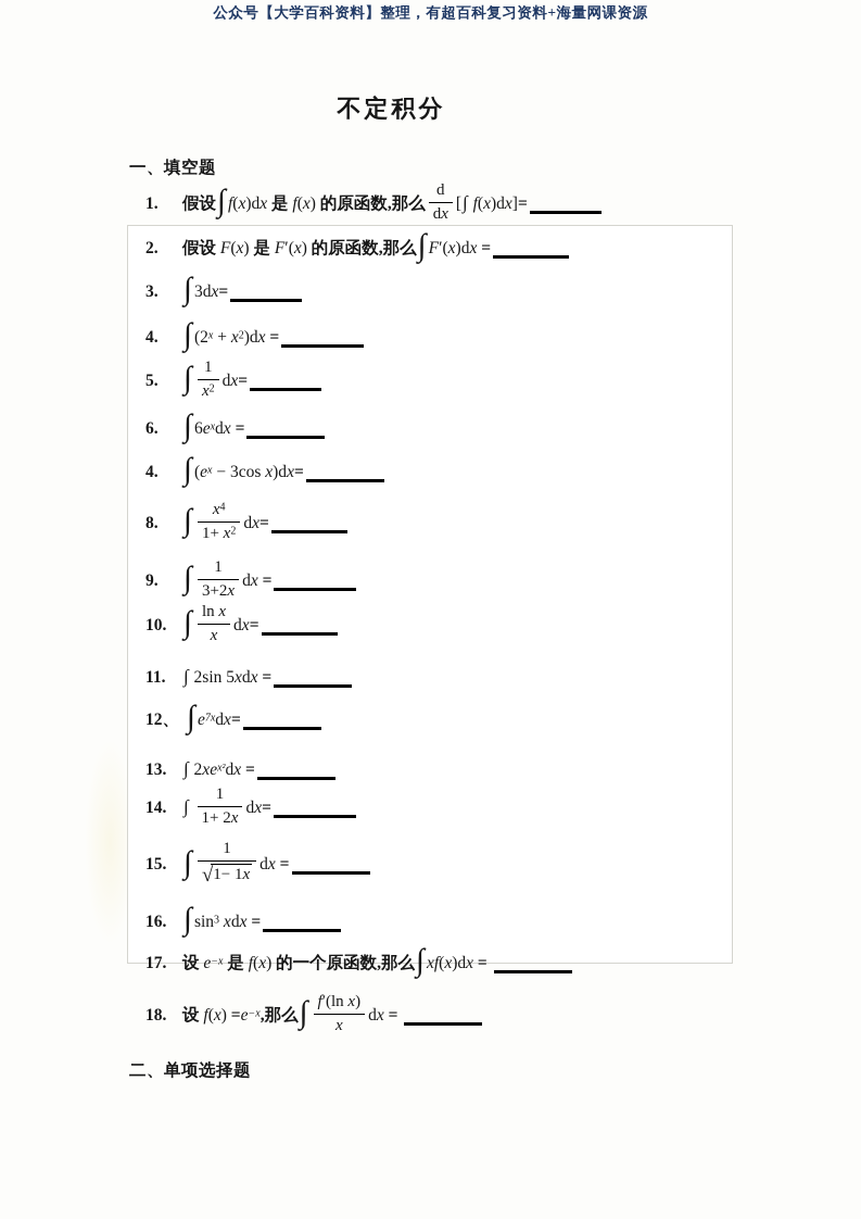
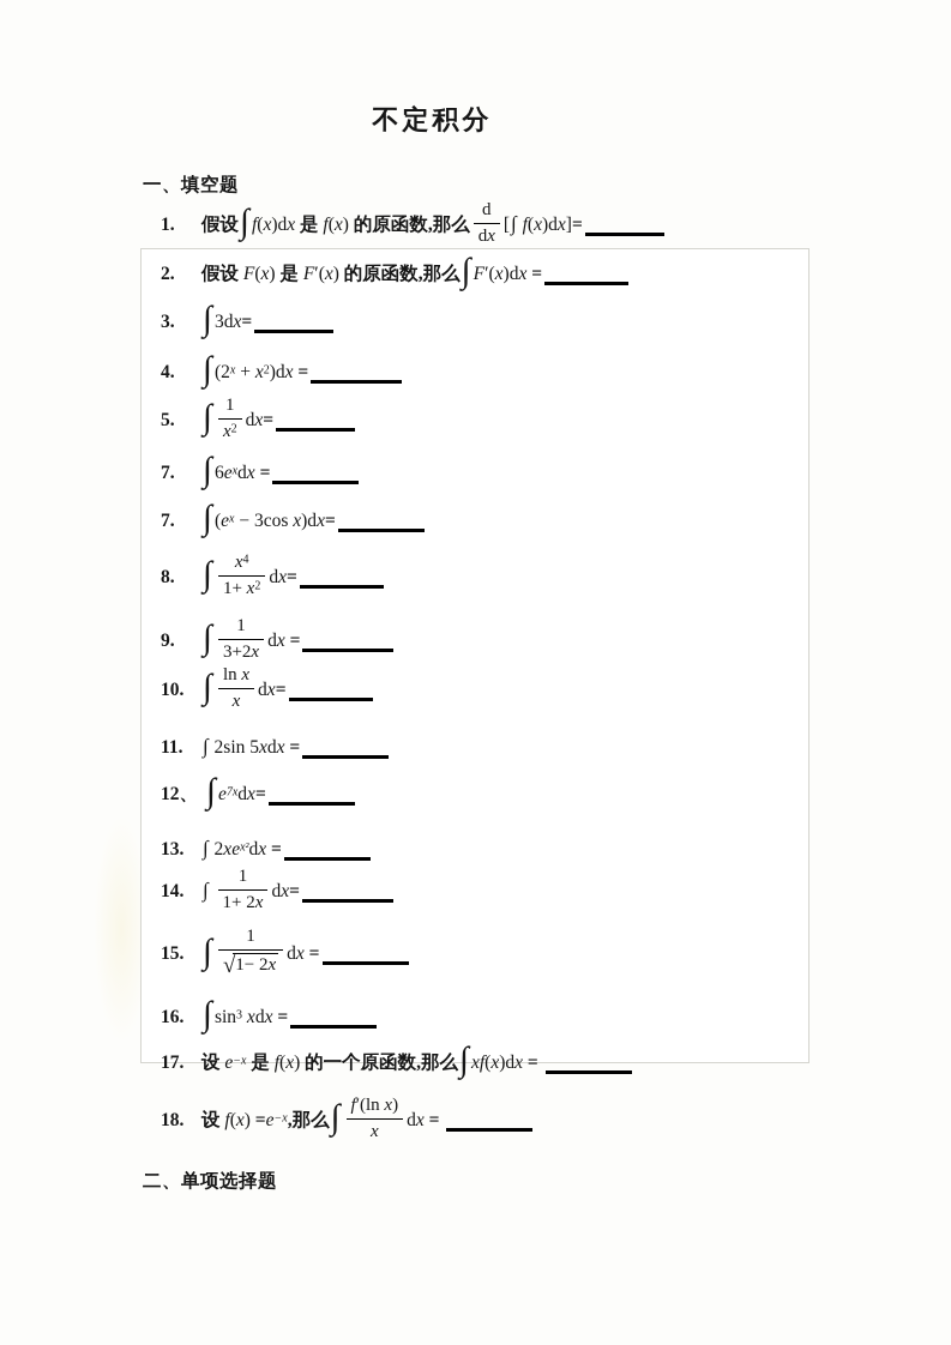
- 公众号【大学百科资料】整理，有超百科复习资料+海量网课资源
  不定积分
  一、填空题
  1. 假设∫f(x)dx 是 f(x) 的原函数,那么
  d
  dx
  [∫ f(x)dx]=
  2. 假设 F(x) 是 F′(x) 的原函数,那么∫F′(x)dx =
  3. ∫3dx=
  4. ∫(2x + x2)dx =
  5. ∫
  1
  x2
  dx=
- 6. ∫6exdx =
+ 7. ∫6exdx =
- 4. ∫(ex − 3cos x)dx=
+ 7. ∫(ex − 3cos x)dx=
  8. ∫
  x4
  1+ x2
  dx=
  9. ∫
  1
  3+2x
  dx =
  10. ∫
  ln x
  x
  dx=
  11. ∫ 2sin 5xdx =
  12、 ∫e7xdx=
  13. ∫ 2xex²dx =
  14. ∫
  1
  1+ 2x
  dx=
  15. ∫
  1
- √1− 1x
+ √1− 2x
  dx =
  16. ∫sin3 xdx =
  17. 设 e−x 是 f(x) 的一个原函数,那么∫xf(x)dx =
  18. 设 f(x) =e−x,那么∫
  f′(ln x)
  x
  dx =
  二、单项选择题
